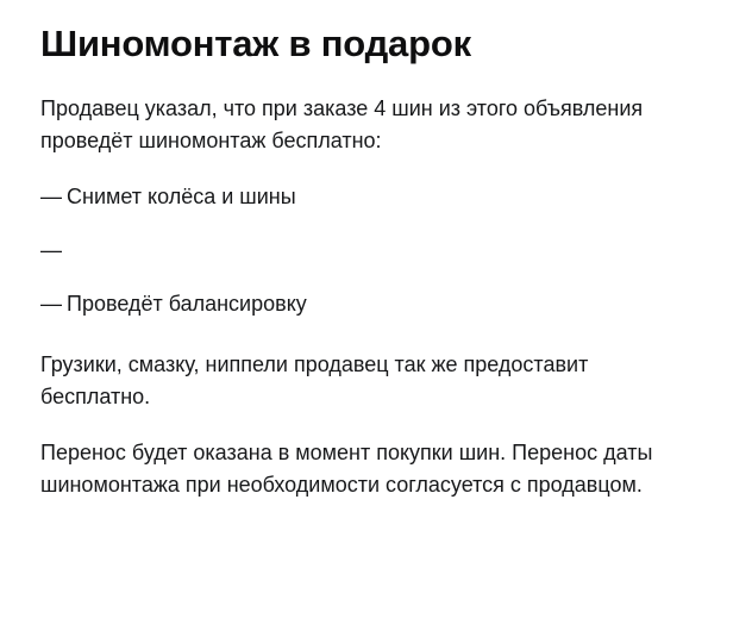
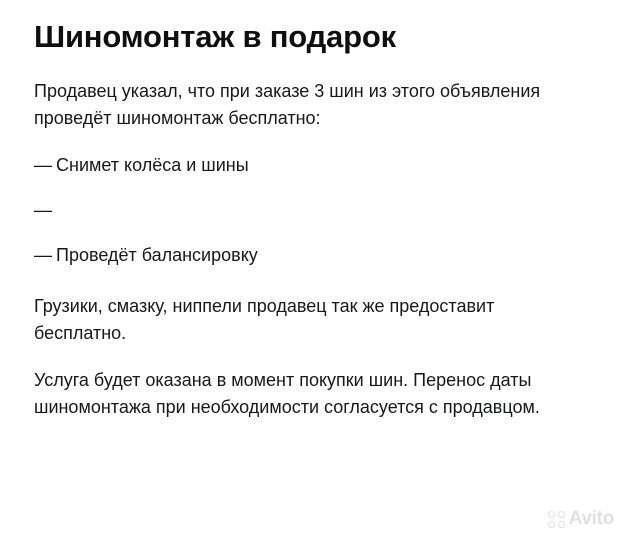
  Шиномонтаж в подарок
- Продавец указал, что при заказе 4 шин из этого объявления проведёт шиномонтаж бесплатно:
+ Продавец указал, что при заказе 3 шин из этого объявления проведёт шиномонтаж бесплатно:
  —
  Снимет колёса и шины
  —
  —
  Проведёт балансировку
  Грузики, смазку, ниппели продавец так же предоставит бесплатно.
- Перенос будет оказана в момент покупки шин. Перенос даты шиномонтажа при необходимости согласуется с продавцом.
+ Услуга будет оказана в момент покупки шин. Перенос даты шиномонтажа при необходимости согласуется с продавцом.
+ Avito
